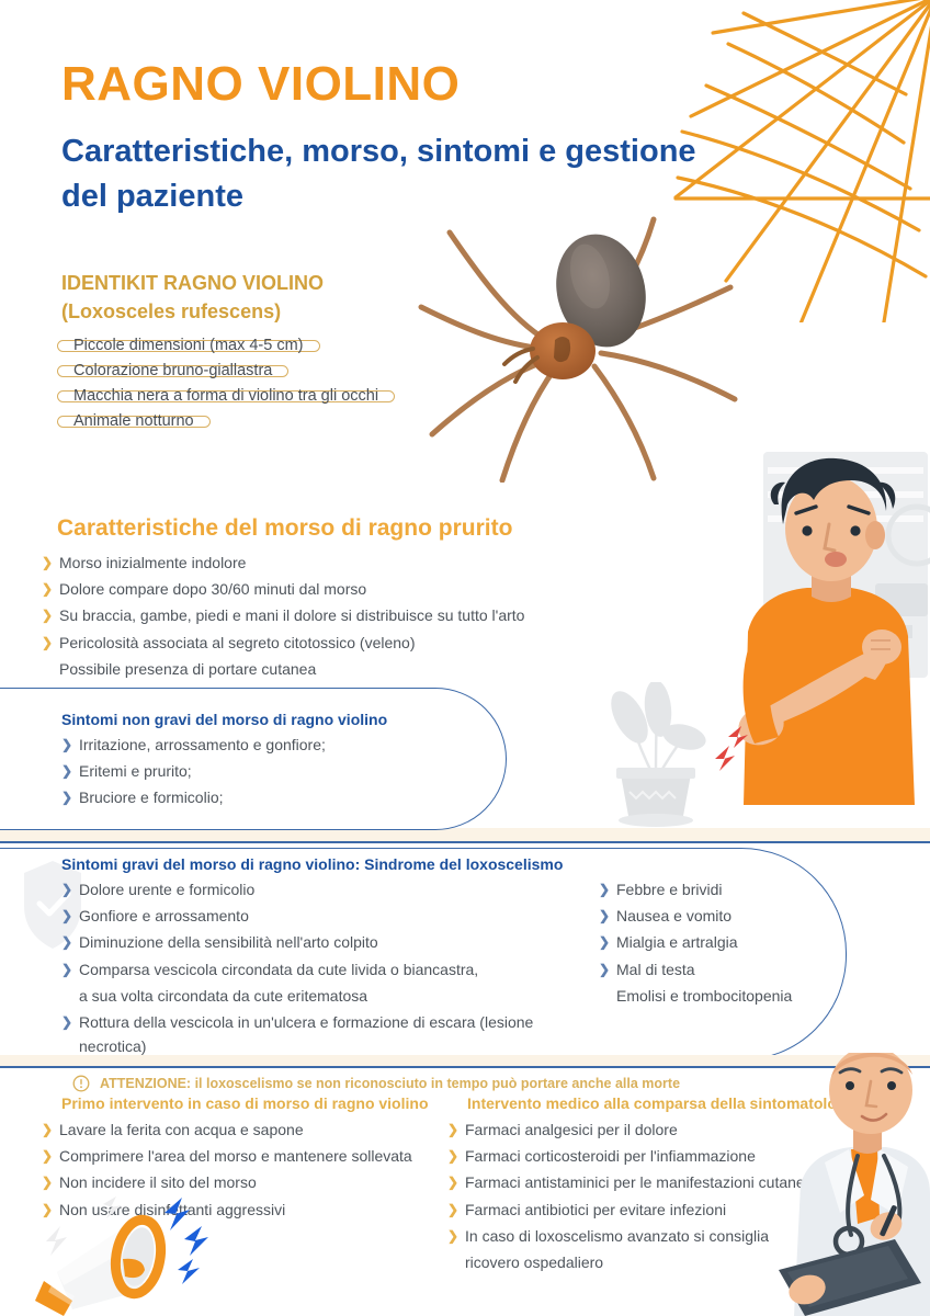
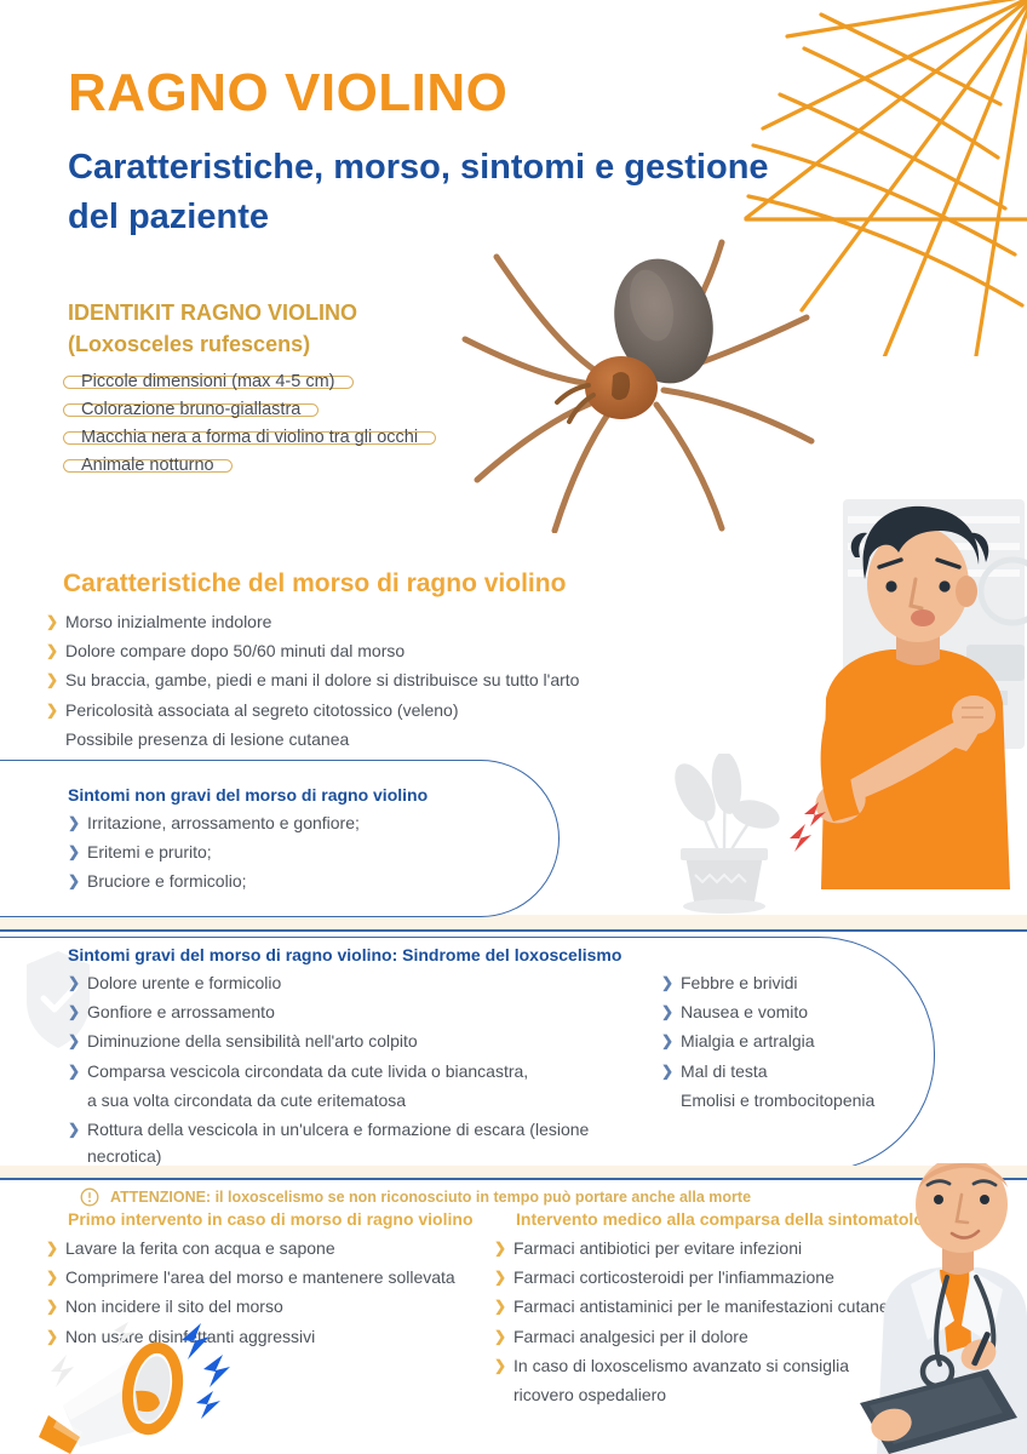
  RAGNO VIOLINO
  Caratteristiche, morso, sintomi e gestione del paziente
  IDENTIKIT RAGNO VIOLINO
  (Loxosceles rufescens)
  Piccole dimensioni (max 4-5 cm)
  Colorazione bruno-giallastra
  Macchia nera a forma di violino tra gli occhi
  Animale notturno
- Caratteristiche del morso di ragno prurito
+ Caratteristiche del morso di ragno violino
  ❯
  Morso inizialmente indolore
  ❯
- Dolore compare dopo 30/60 minuti dal morso
+ Dolore compare dopo 50/60 minuti dal morso
  ❯
  Su braccia, gambe, piedi e mani il dolore si distribuisce su tutto l'arto
  ❯
  Pericolosità associata al segreto citotossico (veleno)
- Possibile presenza di portare cutanea
+ Possibile presenza di lesione cutanea
  Sintomi non gravi del morso di ragno violino
  ❯
  Irritazione, arrossamento e gonfiore;
  ❯
  Eritemi e prurito;
  ❯
  Bruciore e formicolio;
  Sintomi gravi del morso di ragno violino: Sindrome del loxoscelismo
  ❯
  Dolore urente e formicolio
  ❯
  Gonfiore e arrossamento
  ❯
  Diminuzione della sensibilità nell'arto colpito
  ❯
  Comparsa vescicola circondata da cute livida o biancastra,
  a sua volta circondata da cute eritematosa
  ❯
  Rottura della vescicola in un'ulcera e formazione di escara (lesione necrotica)
  ❯
  Febbre e brividi
  ❯
  Nausea e vomito
  ❯
  Mialgia e artralgia
  ❯
  Mal di testa
  Emolisi e trombocitopenia
  ATTENZIONE: il loxoscelismo se non riconosciuto in tempo può portare anche alla morte
  Primo intervento in caso di morso di ragno violino
  ❯
  Lavare la ferita con acqua e sapone
  ❯
  Comprimere l'area del morso e mantenere sollevata
  ❯
  Non incidere il sito del morso
  ❯
  Non usre disinfttanti aggressivi
  Intervento medico alla comparsa della sintomatol
  ❯
- Farmaci analgesici per il dolore
+ Farmaci antibiotici per evitare infezioni
  ❯
  Farmaci corticosteroidi per l'infiammazione
  ❯
  Farmaci antistaminici per le manifestazioni cutane
  ❯
- Farmaci antibiotici per evitare infezioni
+ Farmaci analgesici per il dolore
  ❯
  In caso di loxoscelismo avanzato si consiglia
  ricovero ospedaliero
